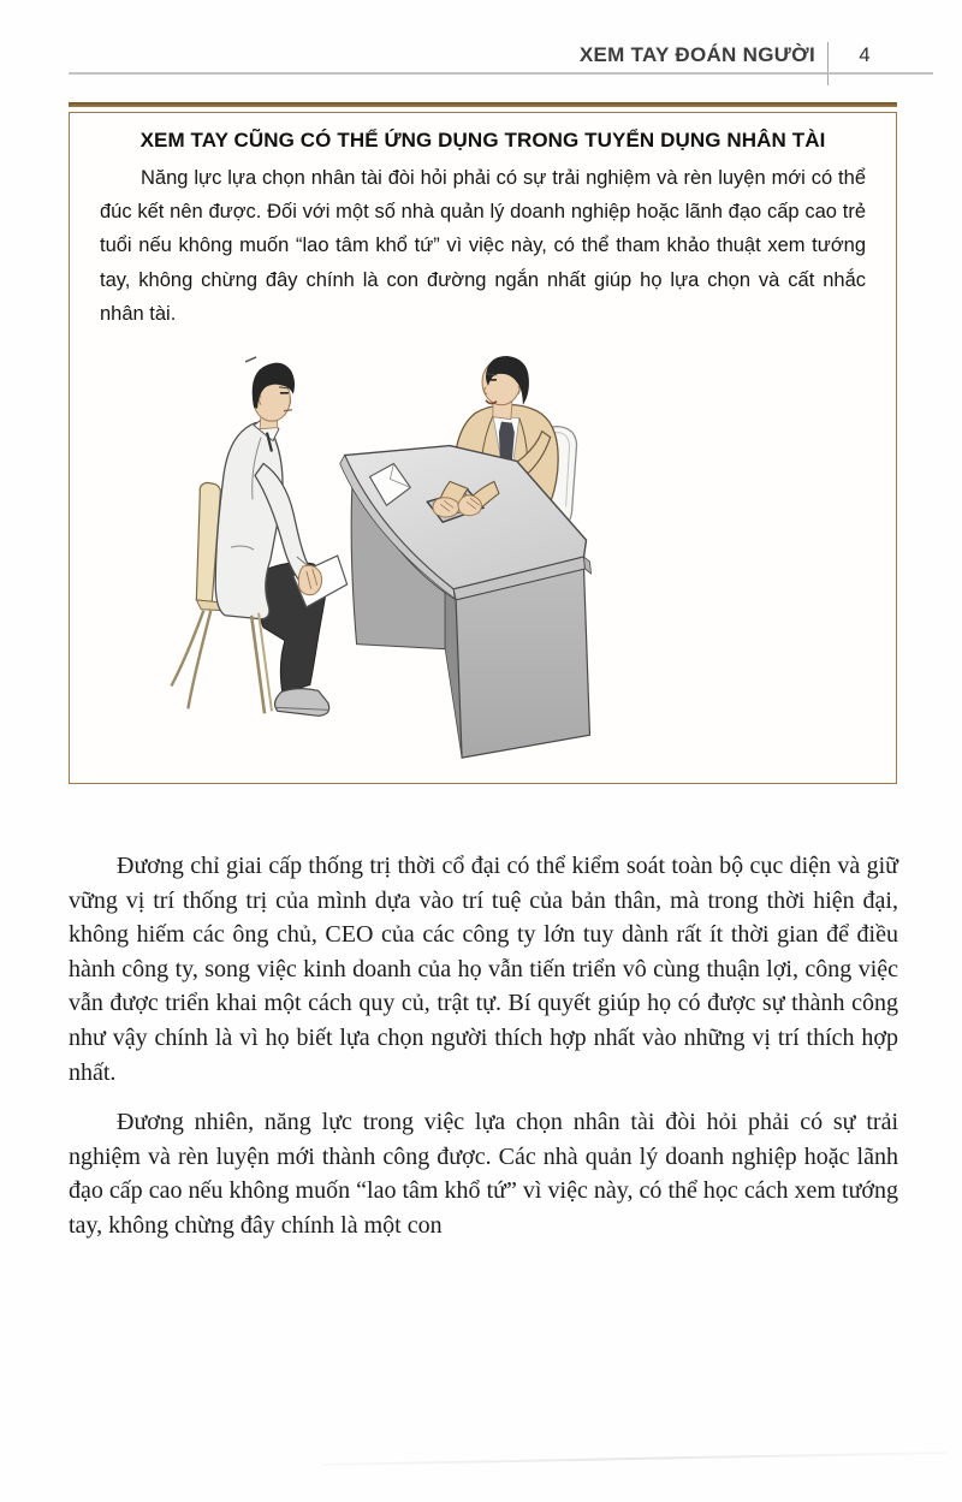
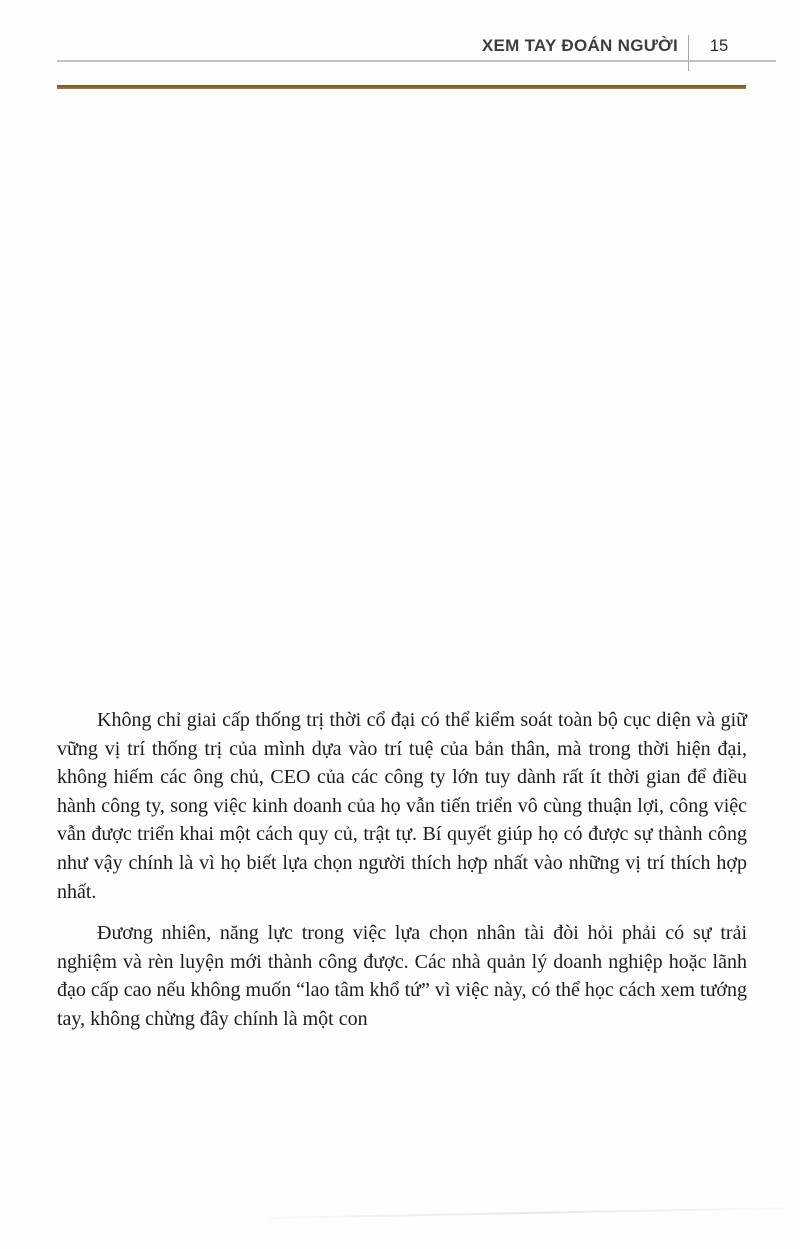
  XEM TAY ĐOÁN NGƯỜI
- 4
+ 15
- XEM TAY CŨNG CÓ THỂ ỨNG DỤNG TRONG TUYỂN DỤNG NHÂN TÀI
- Năng lực lựa chọn nhân tài đòi hỏi phải có sự trải nghiệm và rèn luyện mới có thể đúc kết nên được. Đối với một số nhà quản lý doanh nghiệp hoặc lãnh đạo cấp cao trẻ tuổi nếu không muốn “lao tâm khổ tứ” vì việc này, có thể tham khảo thuật xem tướng tay, không chừng đây chính là con đường ngắn nhất giúp họ lựa chọn và cất nhắc nhân tài.
- Đương chỉ giai cấp thống trị thời cổ đại có thể kiểm soát toàn bộ cục diện và giữ vững vị trí thống trị của mình dựa vào trí tuệ của bản thân, mà trong thời hiện đại, không hiếm các ông chủ, CEO của các công ty lớn tuy dành rất ít thời gian để điều hành công ty, song việc kinh doanh của họ vẫn tiến triển vô cùng thuận lợi, công việc vẫn được triển khai một cách quy củ, trật tự. Bí quyết giúp họ có được sự thành công như vậy chính là vì họ biết lựa chọn người thích hợp nhất vào những vị trí thích hợp nhất.
+ Không chỉ giai cấp thống trị thời cổ đại có thể kiểm soát toàn bộ cục diện và giữ vững vị trí thống trị của mình dựa vào trí tuệ của bản thân, mà trong thời hiện đại, không hiếm các ông chủ, CEO của các công ty lớn tuy dành rất ít thời gian để điều hành công ty, song việc kinh doanh của họ vẫn tiến triển vô cùng thuận lợi, công việc vẫn được triển khai một cách quy củ, trật tự. Bí quyết giúp họ có được sự thành công như vậy chính là vì họ biết lựa chọn người thích hợp nhất vào những vị trí thích hợp nhất.
  Đương nhiên, năng lực trong việc lựa chọn nhân tài đòi hỏi phải có sự trải nghiệm và rèn luyện mới thành công được. Các nhà quản lý doanh nghiệp hoặc lãnh đạo cấp cao nếu không muốn “lao tâm khổ tứ” vì việc này, có thể học cách xem tướng tay, không chừng đây chính là một con
